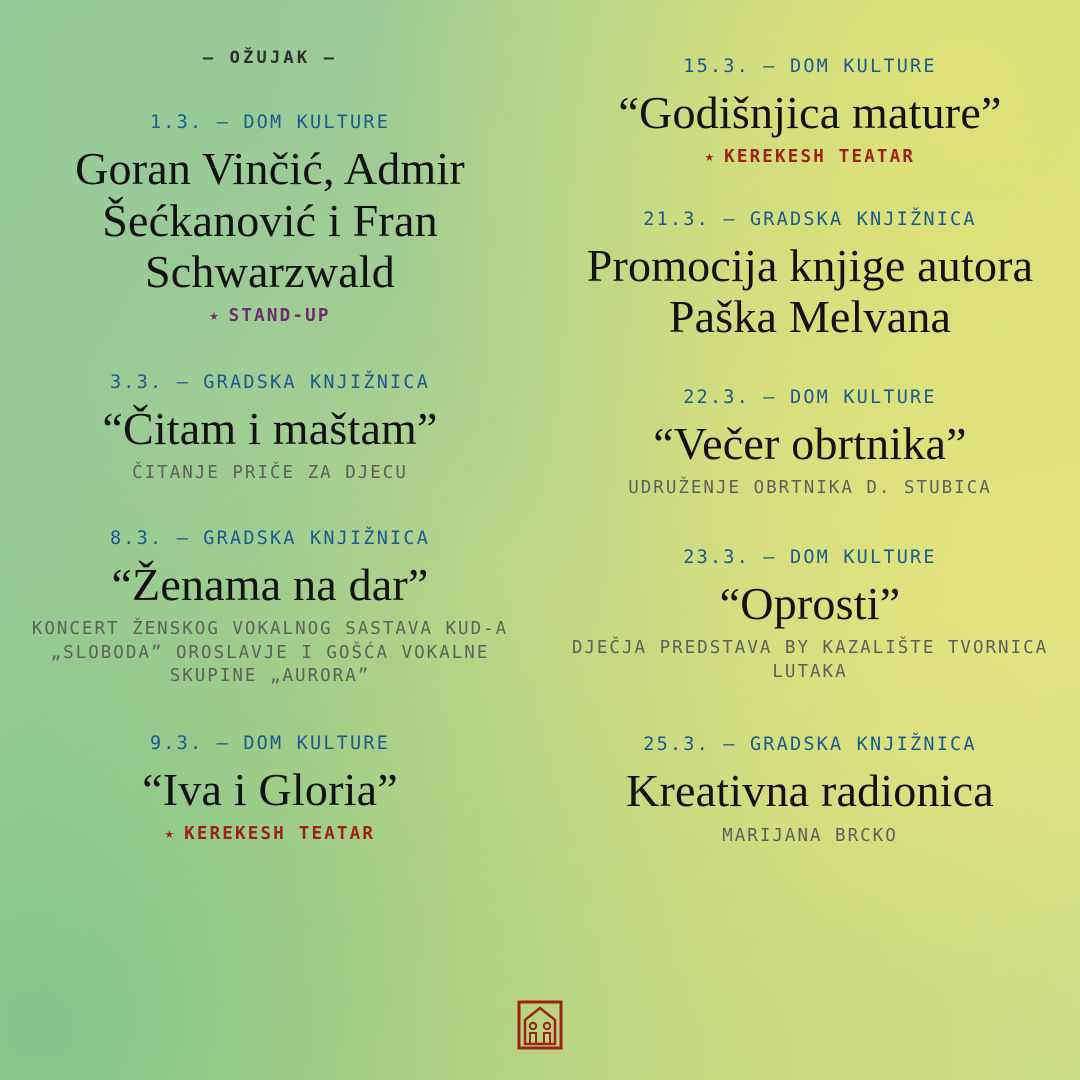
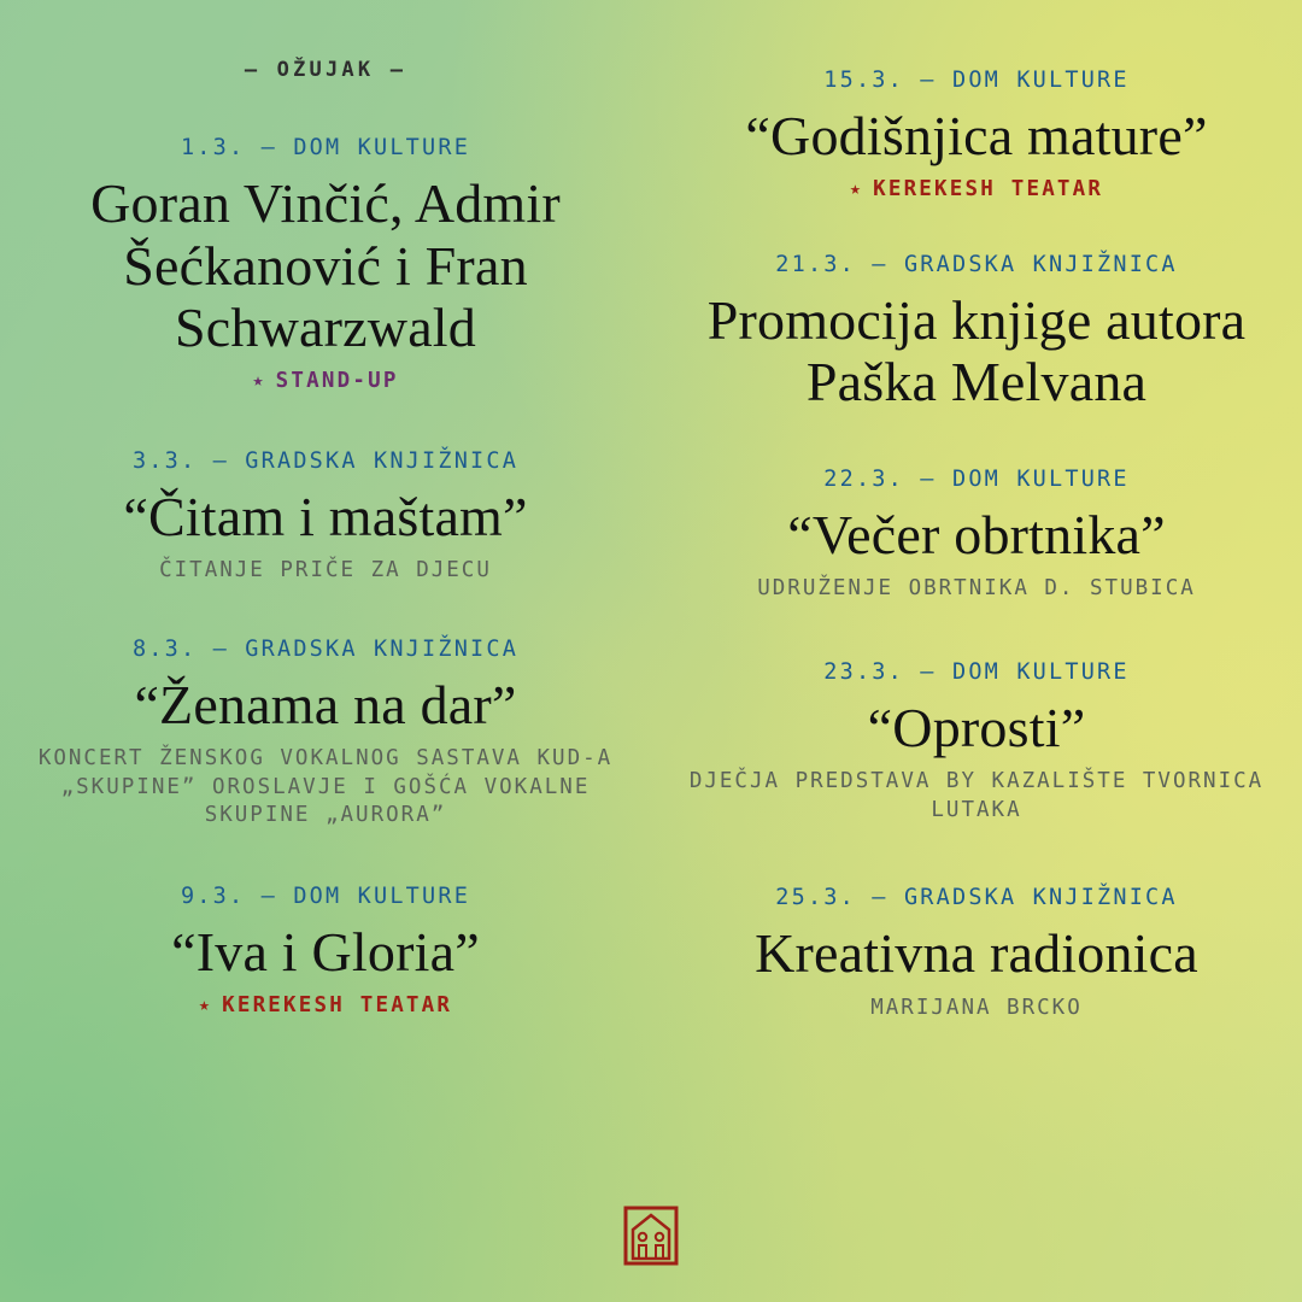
  — OŽUJAK —
  1.3. — DOM KULTURE
  Goran Vinčić, Admir Šećkanović i Fran Schwarzwald
  ★
  STAND-UP
  3.3. — GRADSKA KNJIŽNICA
  “Čitam i maštam”
  ČITANJE PRIČE ZA DJECU
  8.3. — GRADSKA KNJIŽNICA
  “Ženama na dar”
- KONCERT ŽENSKOG VOKALNOG SASTAVA KUD-A „SLOBODA” OROSLAVJE I GOŠĆA VOKALNE SKUPINE „AURORA”
+ KONCERT ŽENSKOG VOKALNOG SASTAVA KUD-A „SKUPINE” OROSLAVJE I GOŠĆA VOKALNE SKUPINE „AURORA”
  9.3. — DOM KULTURE
  “Iva i Gloria”
  ★
  KEREKESH TEATAR
  15.3. — DOM KULTURE
  “Godišnjica mature”
  ★
  KEREKESH TEATAR
  21.3. — GRADSKA KNJIŽNICA
  Promocija knjige autora Paška Melvana
  22.3. — DOM KULTURE
  “Večer obrtnika”
  UDRUŽENJE OBRTNIKA D. STUBICA
  23.3. — DOM KULTURE
  “Oprosti”
  DJEČJA PREDSTAVA BY KAZALIŠTE TVORNICA LUTAKA
  25.3. — GRADSKA KNJIŽNICA
  Kreativna radionica
  MARIJANA BRCKO
